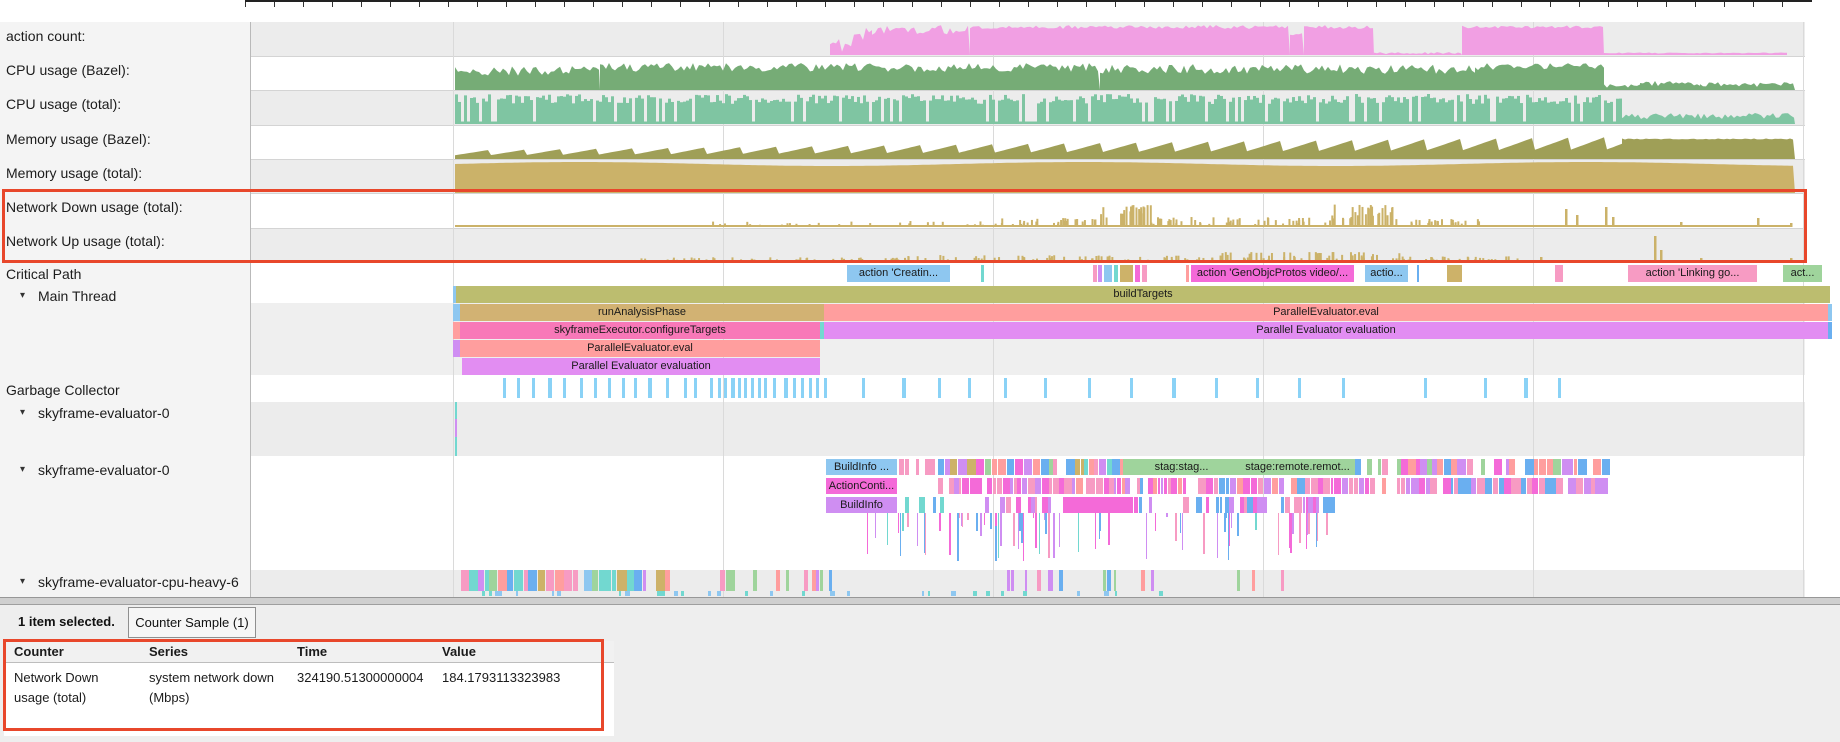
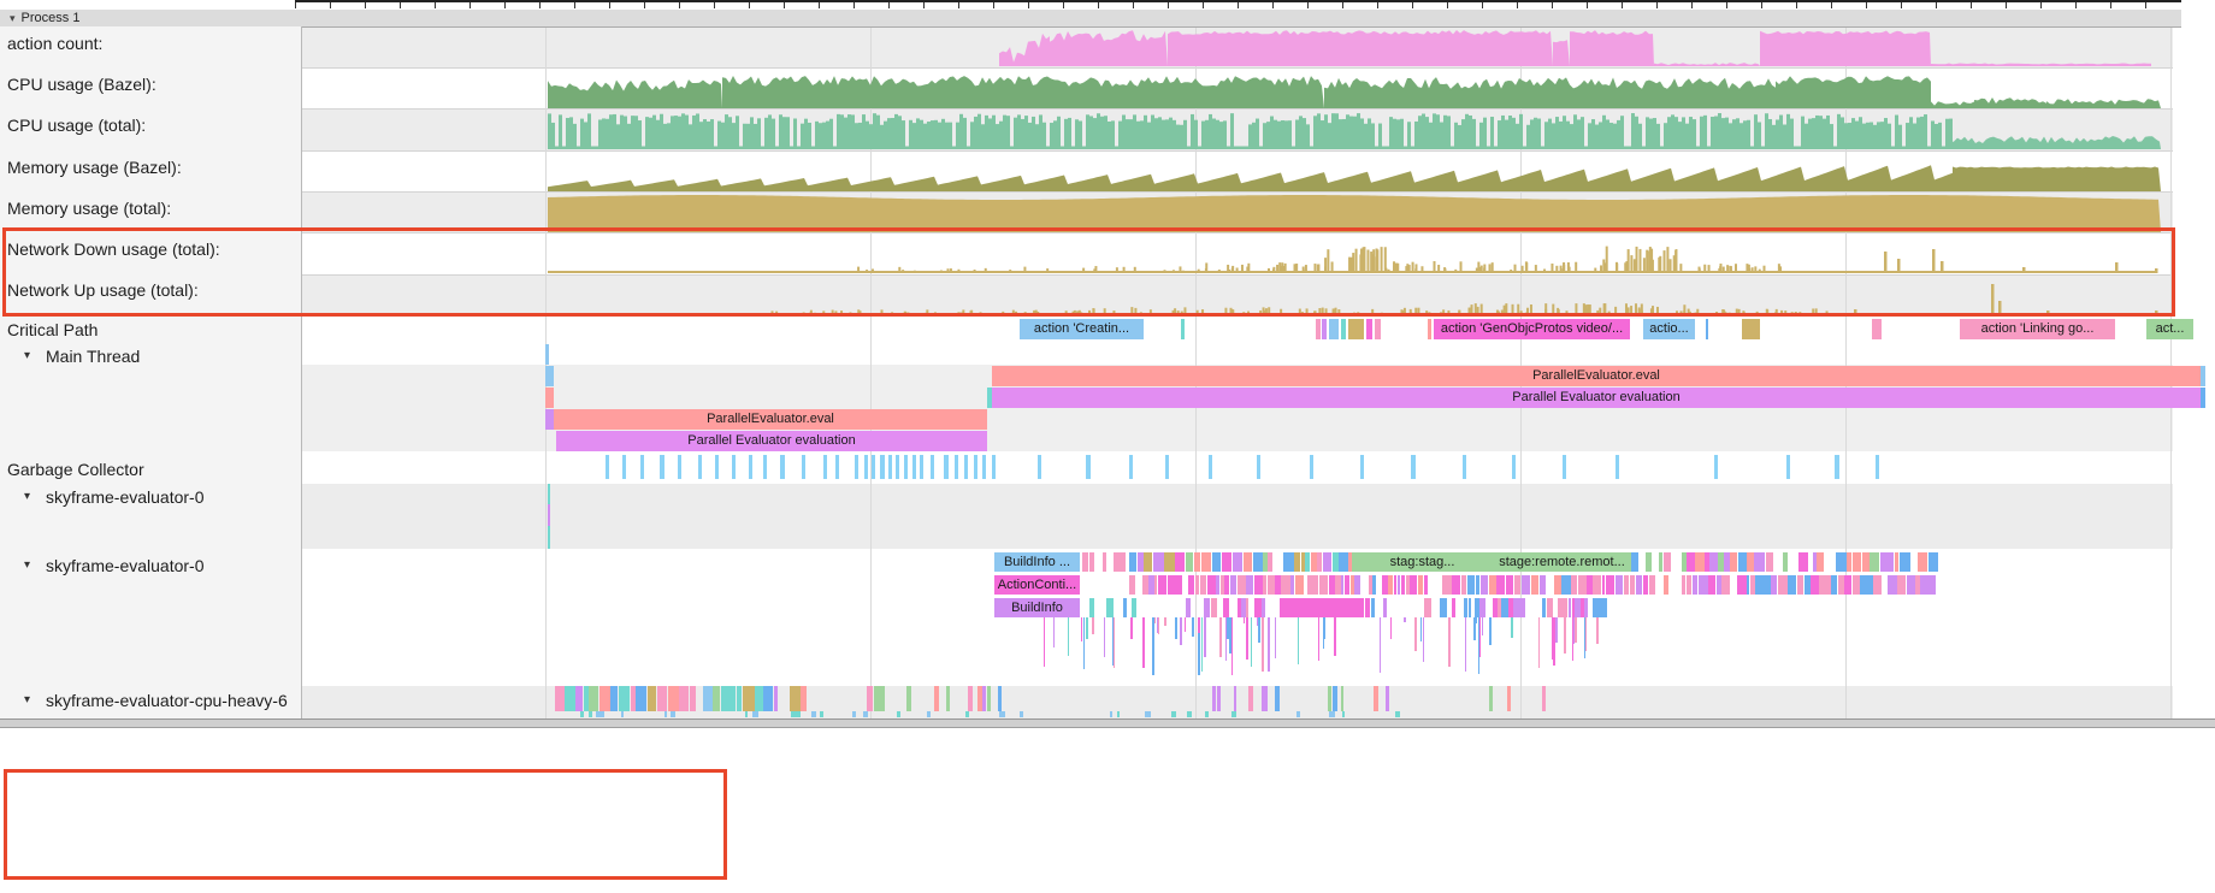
  action 'Creatin...
  action 'GenObjcProtos video/...
  actio...
  action 'Linking go...
  act...
- buildTargets
- runAnalysisPhase
  ParallelEvaluator.eval
- skyframeExecutor.configureTargets
  Parallel Evaluator evaluation
  ParallelEvaluator.eval
  Parallel Evaluator evaluation
  BuildInfo ...
  stag:stag...
  stage:remote.remot...
  ActionConti...
  BuildInfo
+ ▾ Process 1
  action count:
  CPU usage (Bazel):
  CPU usage (total):
  Memory usage (Bazel):
  Memory usage (total):
  Network Down usage (total):
  Network Up usage (total):
  Critical Path
  ▾
  Main Thread
  Garbage Collector
  ▾
  skyframe-evaluator-0
  ▾
  skyframe-evaluator-0
  ▾
  skyframe-evaluator-cpu-heavy-6
- 1 item selected.
- Counter Sample (1)
- Counter	Series	Time	Value
- Network Down usage (total)	system network down (Mbps)	324190.51300000004	184.1793113323983
